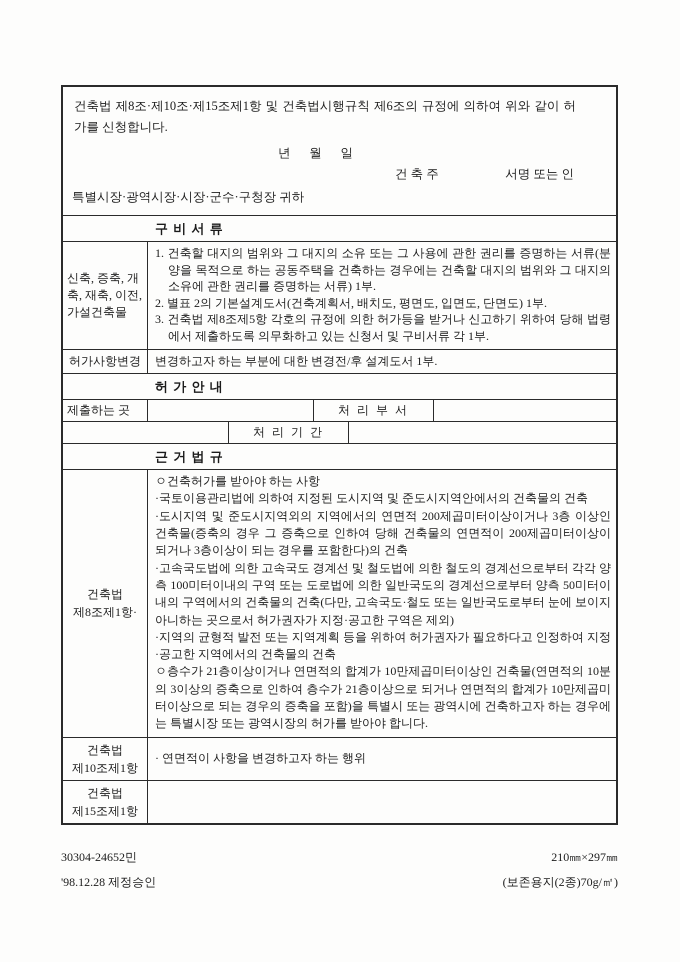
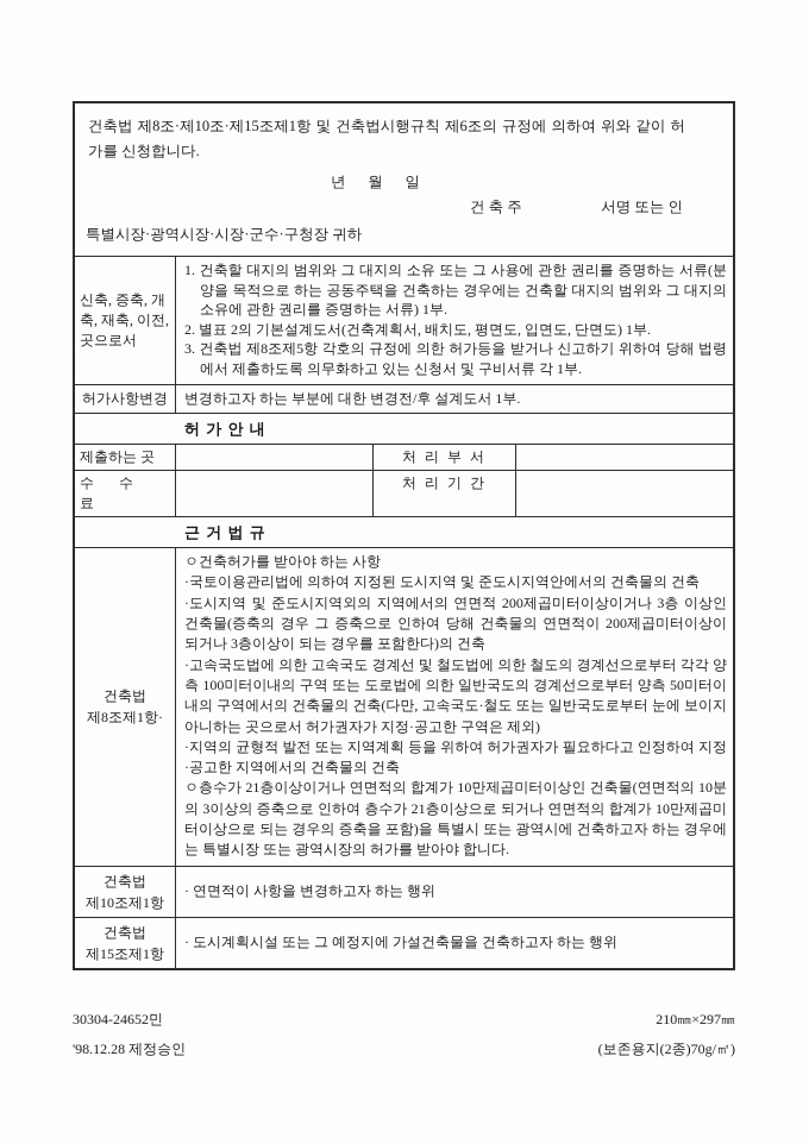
  건축법 제8조·제10조·제15조제1항 및 건축법시행규칙 제6조의 규정에 의하여 위와 같이 허가를 신청합니다.
  년 월 일
  건 축 주
  서명 또는 인
  특별시장·광역시장·시장·군수·구청장 귀하
- 구 비 서 류
- 신축, 증축, 개축, 재축, 이전, 가설건축물
+ 신축, 증축, 개축, 재축, 이전, 곳으로서
  1. 건축할 대지의 범위와 그 대지의 소유 또는 그 사용에 관한 권리를 증명하는 서류(분양을 목적으로 하는 공동주택을 건축하는 경우에는 건축할 대지의 범위와 그 대지의 소유에 관한 권리를 증명하는 서류) 1부.
  2. 별표 2의 기본설계도서(건축계획서, 배치도, 평면도, 입면도, 단면도) 1부.
  3. 건축법 제8조제5항 각호의 규정에 의한 허가등을 받거나 신고하기 위하여 당해 법령에서 제출하도록 의무화하고 있는 신청서 및 구비서류 각 1부.
  허가사항변경
  변경하고자 하는 부분에 대한 변경전/후 설계도서 1부.
  허 가 안 내
  제출하는 곳
  처 리 부 서
+ 수 수 료
  처 리 기 간
  근 거 법 규
  건축법
  제8조제1항·
  ㅇ건축허가를 받아야 하는 사항
  ·국토이용관리법에 의하여 지정된 도시지역 및 준도시지역안에서의 건축물의 건축
  ·도시지역 및 준도시지역외의 지역에서의 연면적 200제곱미터이상이거나 3층 이상인 건축물(증축의 경우 그 증축으로 인하여 당해 건축물의 연면적이 200제곱미터이상이 되거나 3층이상이 되는 경우를 포함한다)의 건축
  ·고속국도법에 의한 고속국도 경계선 및 철도법에 의한 철도의 경계선으로부터 각각 양측 100미터이내의 구역 또는 도로법에 의한 일반국도의 경계선으로부터 양측 50미터이내의 구역에서의 건축물의 건축(다만, 고속국도·철도 또는 일반국도로부터 눈에 보이지 아니하는 곳으로서 허가권자가 지정·공고한 구역은 제외)
  ·지역의 균형적 발전 또는 지역계획 등을 위하여 허가권자가 필요하다고 인정하여 지정·공고한 지역에서의 건축물의 건축
  ㅇ층수가 21층이상이거나 연면적의 합계가 10만제곱미터이상인 건축물(연면적의 10분의 3이상의 증축으로 인하여 층수가 21층이상으로 되거나 연면적의 합계가 10만제곱미터이상으로 되는 경우의 증축을 포함)을 특별시 또는 광역시에 건축하고자 하는 경우에는 특별시장 또는 광역시장의 허가를 받아야 합니다.
  건축법
  제10조제1항
  · 연면적이 사항을 변경하고자 하는 행위
  건축법
  제15조제1항
+ · 도시계획시설 또는 그 예정지에 가설건축물을 건축하고자 하는 행위
  30304-24652민
  210㎜×297㎜
  '98.12.28 제정승인
  (보존용지(2종)70g/㎡)
